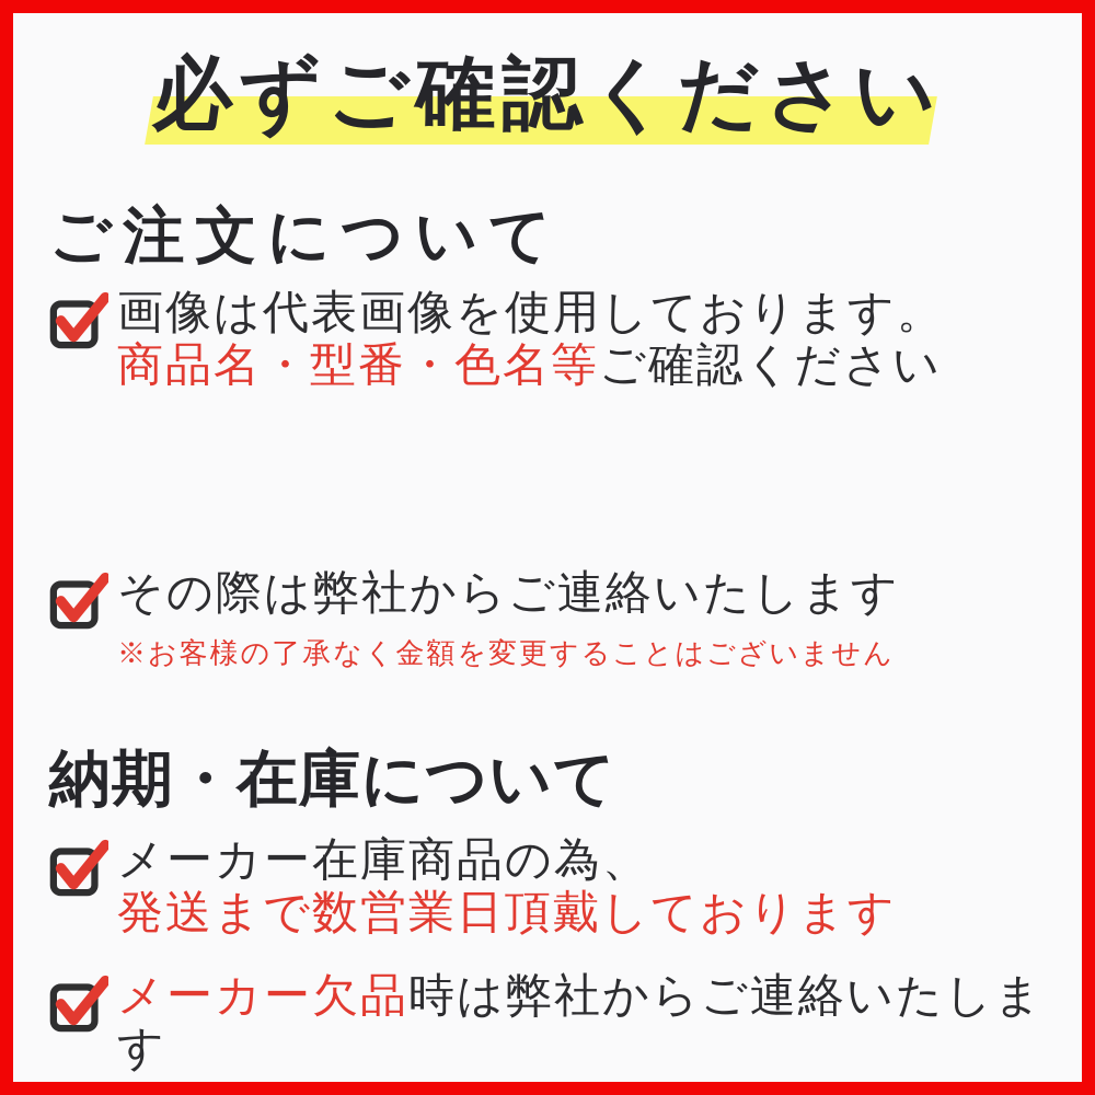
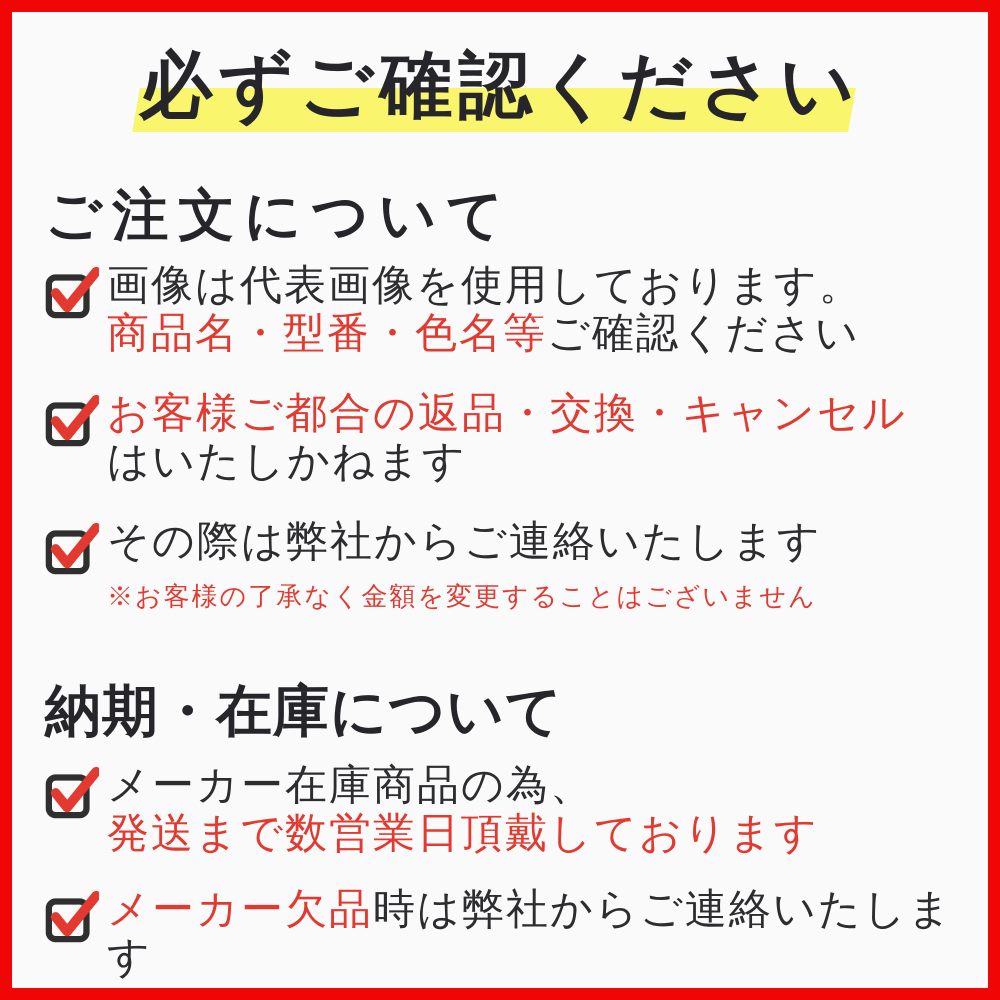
  必ずご確認ください
  ご注文について
  画像は代表画像を使用しております。
  商品名・型番・色名等ご確認ください
+ お客様ご都合の返品・交換・キャンセル
+ はいたしかねます
  その際は弊社からご連絡いたします
  ※お客様の了承なく金額を変更することはございません
  納期・在庫について
  メーカー在庫商品の為、
  発送まで数営業日頂戴しております
  メーカー欠品時は弊社からご連絡いたします
